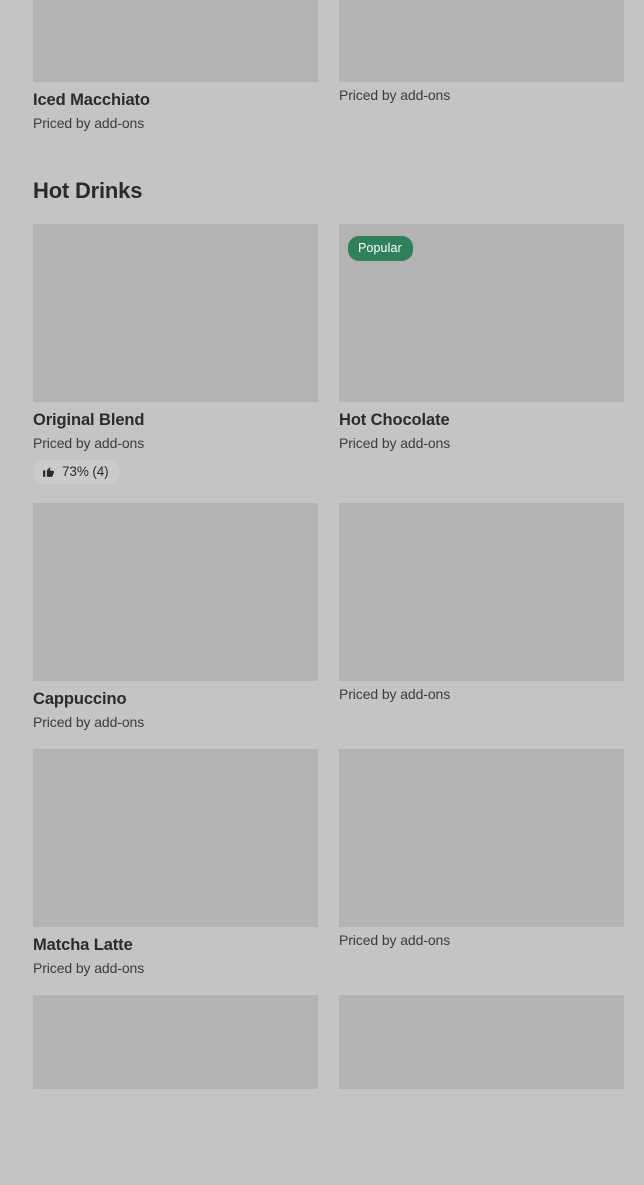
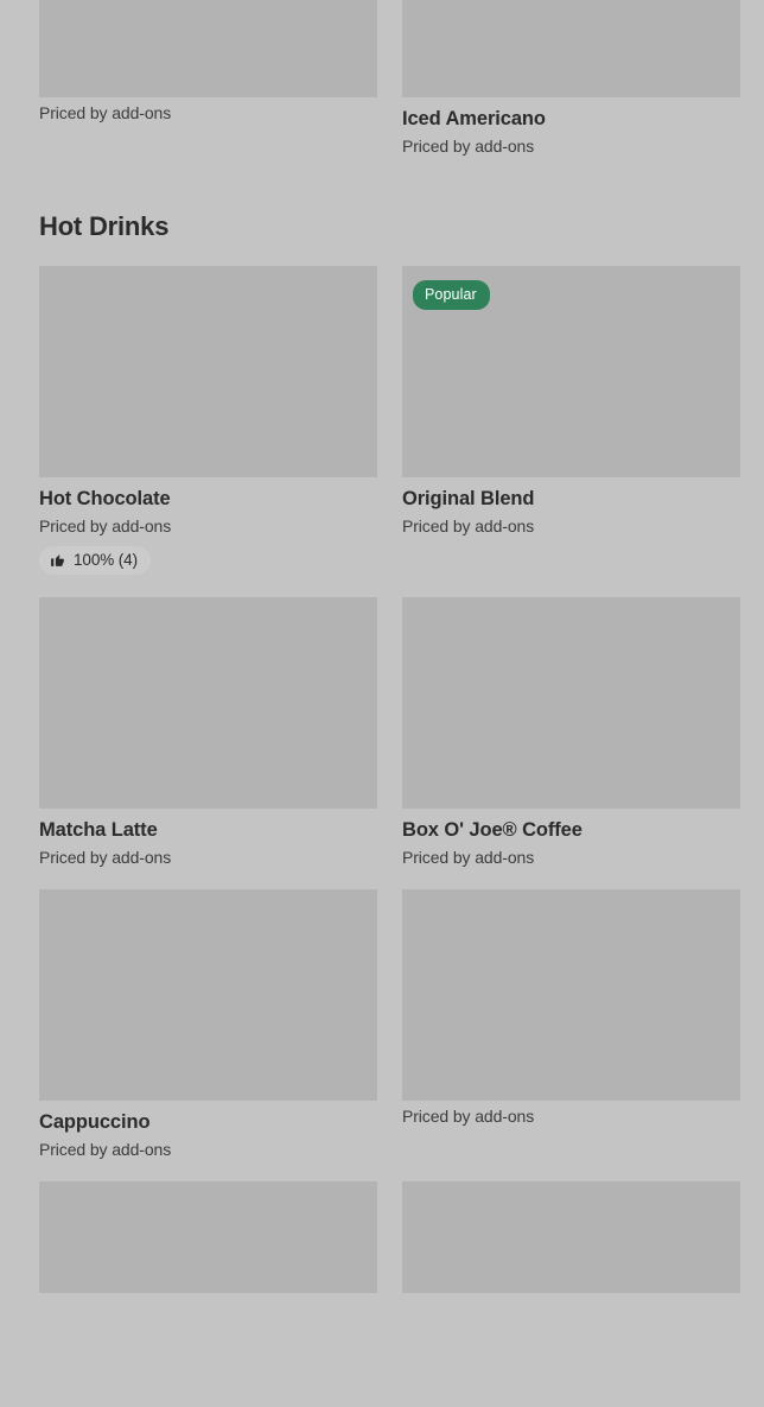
- Iced Macchiato
  Priced by add-ons
+ Iced Americano
  Priced by add-ons
  Hot Drinks
- Original Blend
+ Hot Chocolate
  Priced by add-ons
- 73% (4)
+ 100% (4)
  Popular
- Hot Chocolate
+ Original Blend
  Priced by add-ons
- Cappuccino
+ Matcha Latte
  Priced by add-ons
+ Box O' Joe® Coffee
  Priced by add-ons
- Matcha Latte
+ Cappuccino
  Priced by add-ons
  Priced by add-ons
